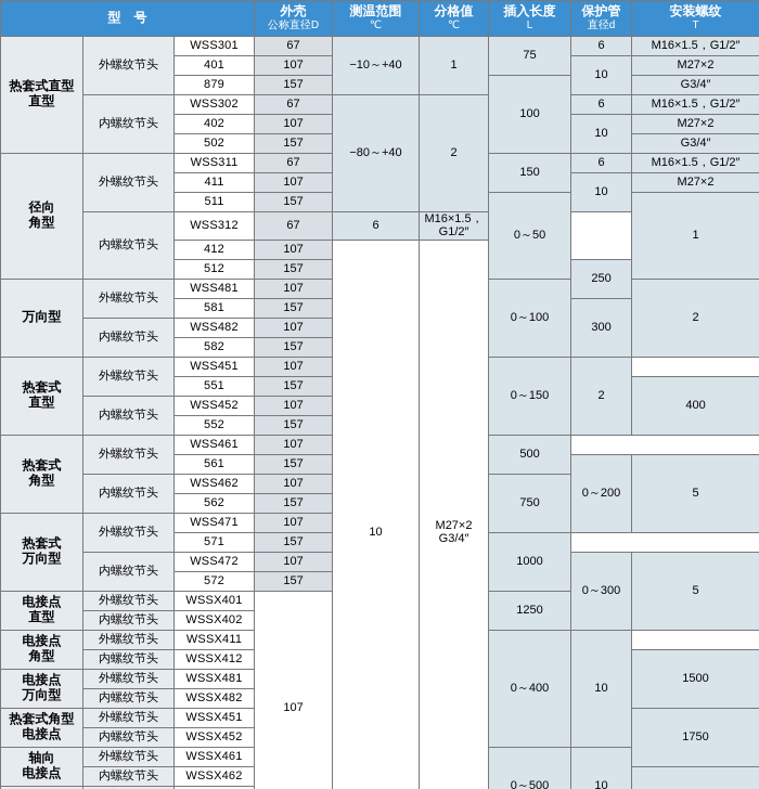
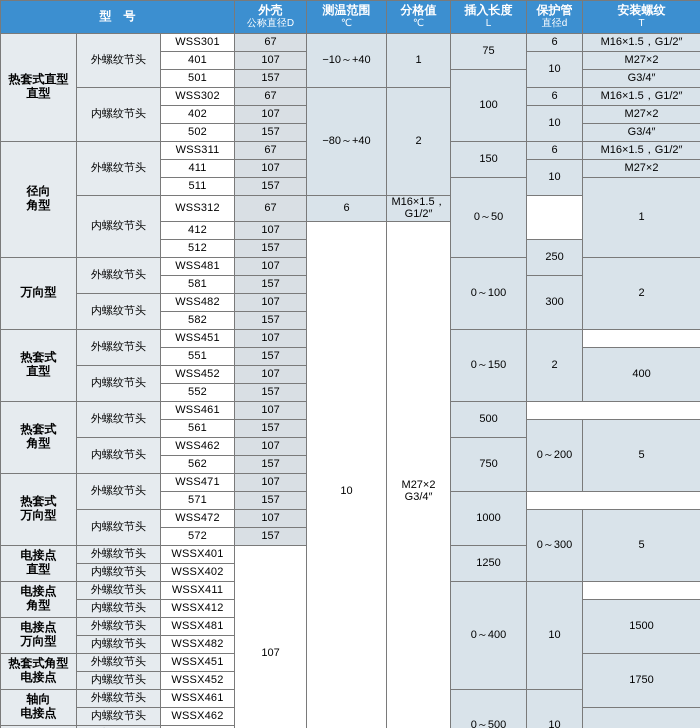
  型 号	外壳 公称直径D	测温范围 ℃	分格值 ℃	插入长度 L	保护管 直径d	安装螺纹 T
  热套式直型直型	外螺纹节头	WSS301	67	−10～+40	1	75	6	M16×1.5，G1/2″
  401	107	10	M27×2
- 879	157	100	G3/4″
+ 501	157	100	G3/4″
  内螺纹节头	WSS302	67	−80～+40	2	6	M16×1.5，G1/2″
  402	107	10	M27×2
  502	157	G3/4″
  径向角型	外螺纹节头	WSS311	67	150	6	M16×1.5，G1/2″
  411	107	10	M27×2
  511	157	0～50	1
  内螺纹节头	WSS312	67	6	M16×1.5，G1/2″
  412	107	10	M27×2 G3/4″
  512	157	250
  万向型	外螺纹节头	WSS481	107	0～100	2
  581	157	300
  内螺纹节头	WSS482	107
  582	157
  热套式直型	外螺纹节头	WSS451	107	0～150	2
  551	157	400
  内螺纹节头	WSS452	107
  552	157
  热套式角型	外螺纹节头	WSS461	107	500
  561	157	0～200	5
  内螺纹节头	WSS462	107	750
  562	157
  热套式万向型	外螺纹节头	WSS471	107
  571	157	1000
  内螺纹节头	WSS472	107	0～300	5
  572	157
  电接点直型	外螺纹节头	WSSX401	107	1250
  内螺纹节头	WSSX402
  电接点角型	外螺纹节头	WSSX411	0～400	10
  内螺纹节头	WSSX412	1500
  电接点万向型	外螺纹节头	WSSX481
  内螺纹节头	WSSX482
  热套式角型电接点	外螺纹节头	WSSX451	1750
  内螺纹节头	WSSX452
  轴向电接点	外螺纹节头	WSSX461	0～500	10
  内螺纹节头	WSSX462
